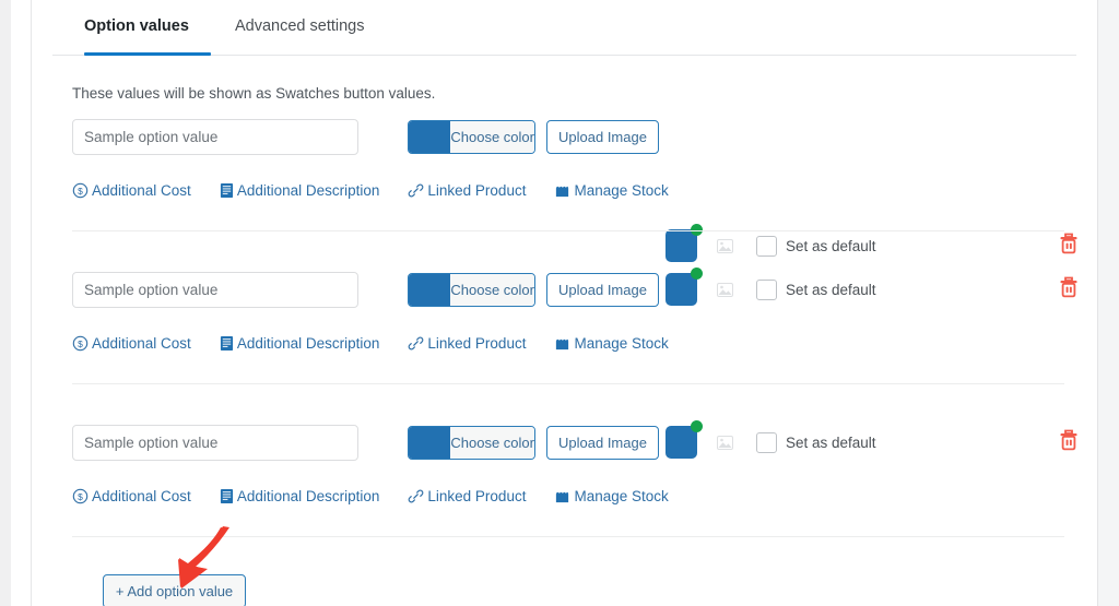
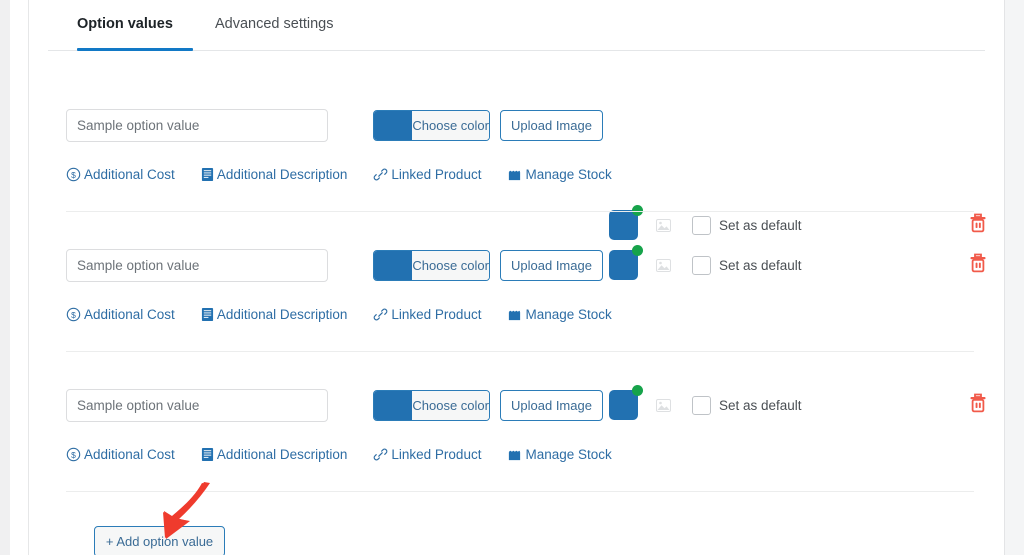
  Option values
  Advanced settings
- These values will be shown as Swatches button values.
  Sample option value
  Choose color
  Upload Image
  Set as default
  $
  Additional Cost
  Additional Description
  Linked Product
  Manage Stock
  Sample option value
  Choose color
  Upload Image
  Set as default
  $
  Additional Cost
  Additional Description
  Linked Product
  Manage Stock
  Sample option value
  Choose color
  Upload Image
  Set as default
  $
  Additional Cost
  Additional Description
  Linked Product
  Manage Stock
  + Add option value
